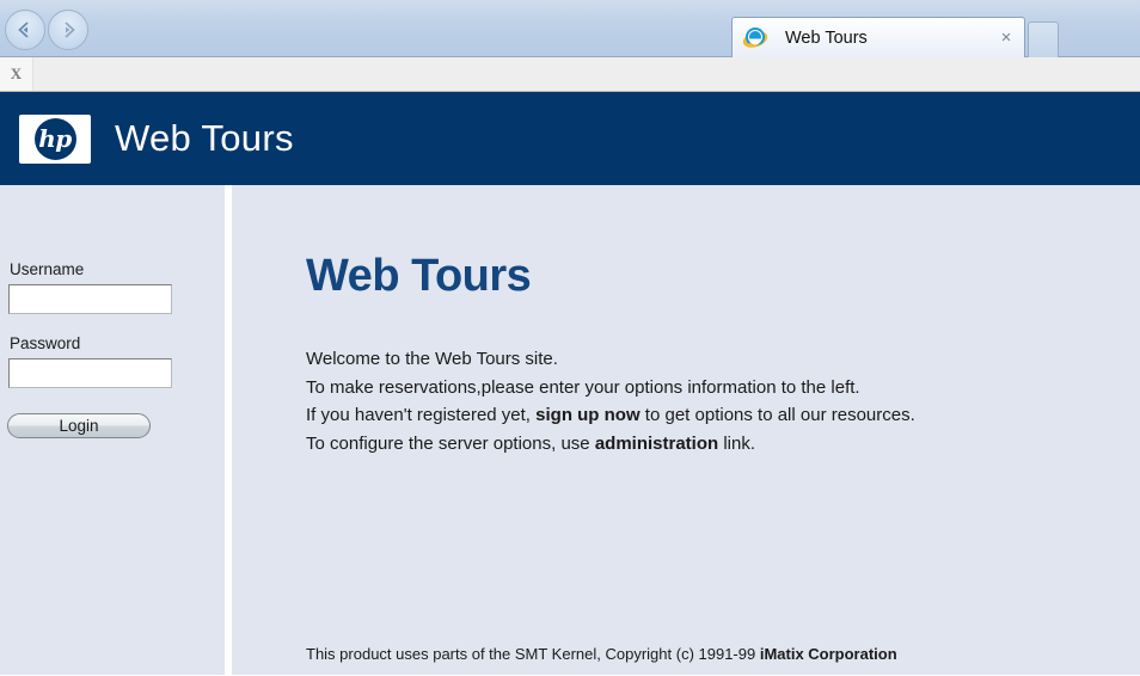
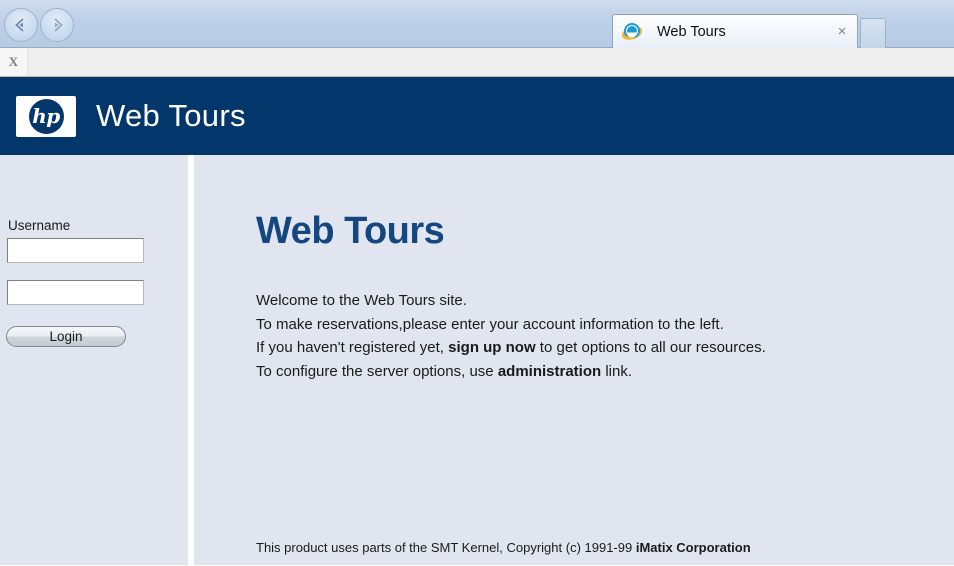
  Web Tours
  ×
  X
  hp
  Web Tours
  Username
- Password
  Login
  Web Tours
  Welcome to the Web Tours site.
- To make reservations,please enter your options information to the left.
+ To make reservations,please enter your account information to the left.
  If you haven't registered yet, sign up now to get options to all our resources.
  To configure the server options, use administration link.
  This product uses parts of the SMT Kernel, Copyright (c) 1991-99 iMatix Corporation
